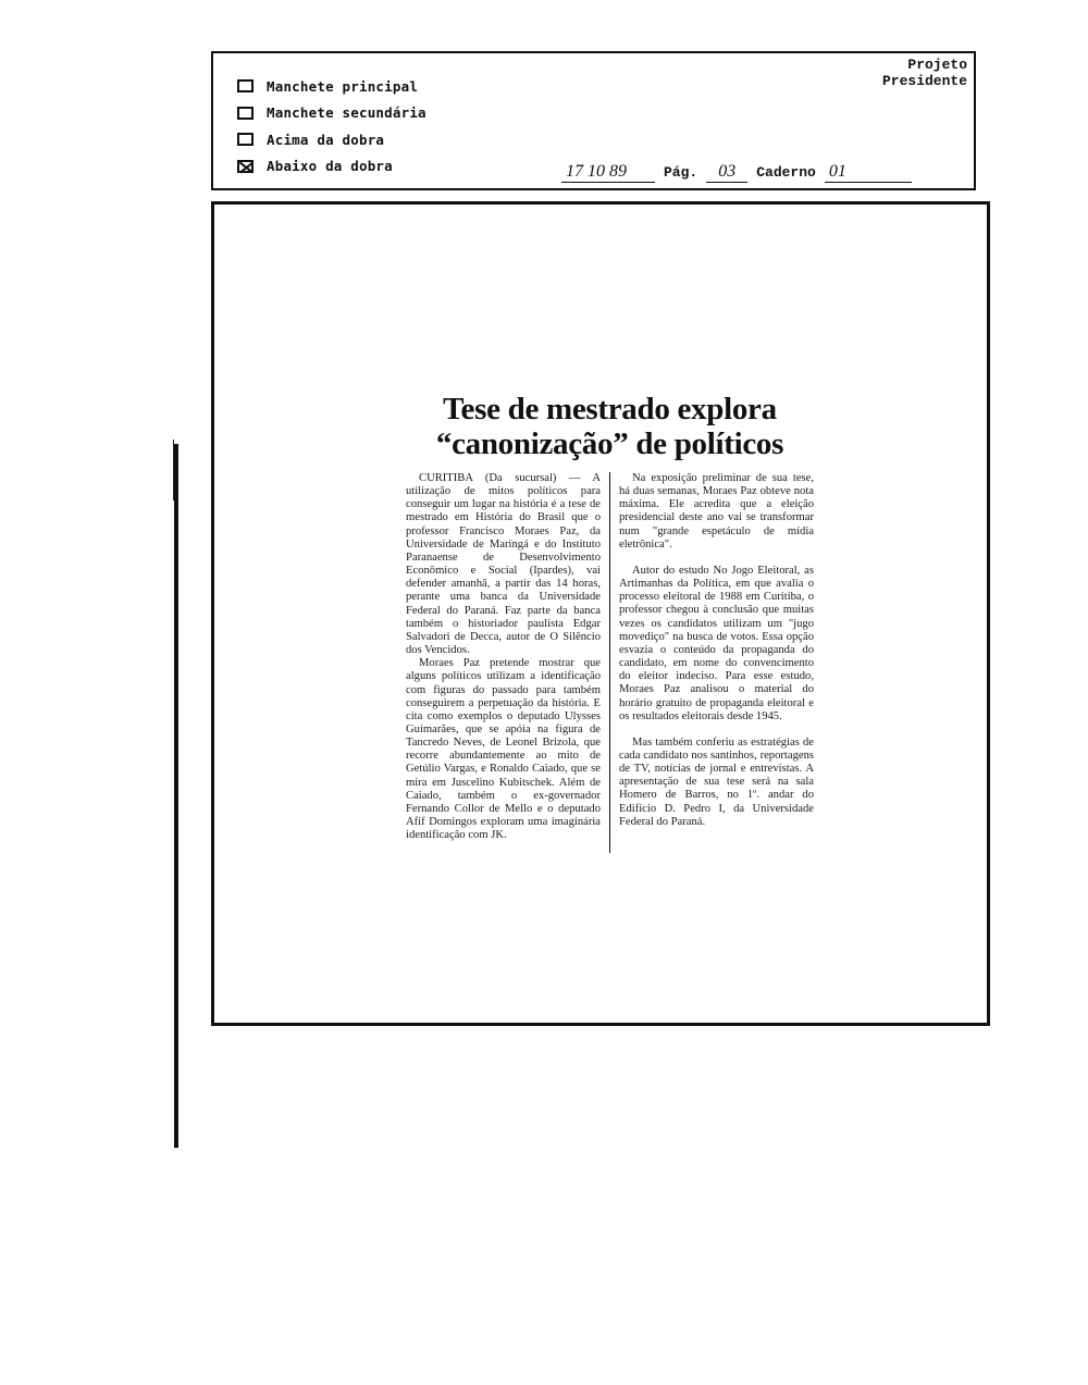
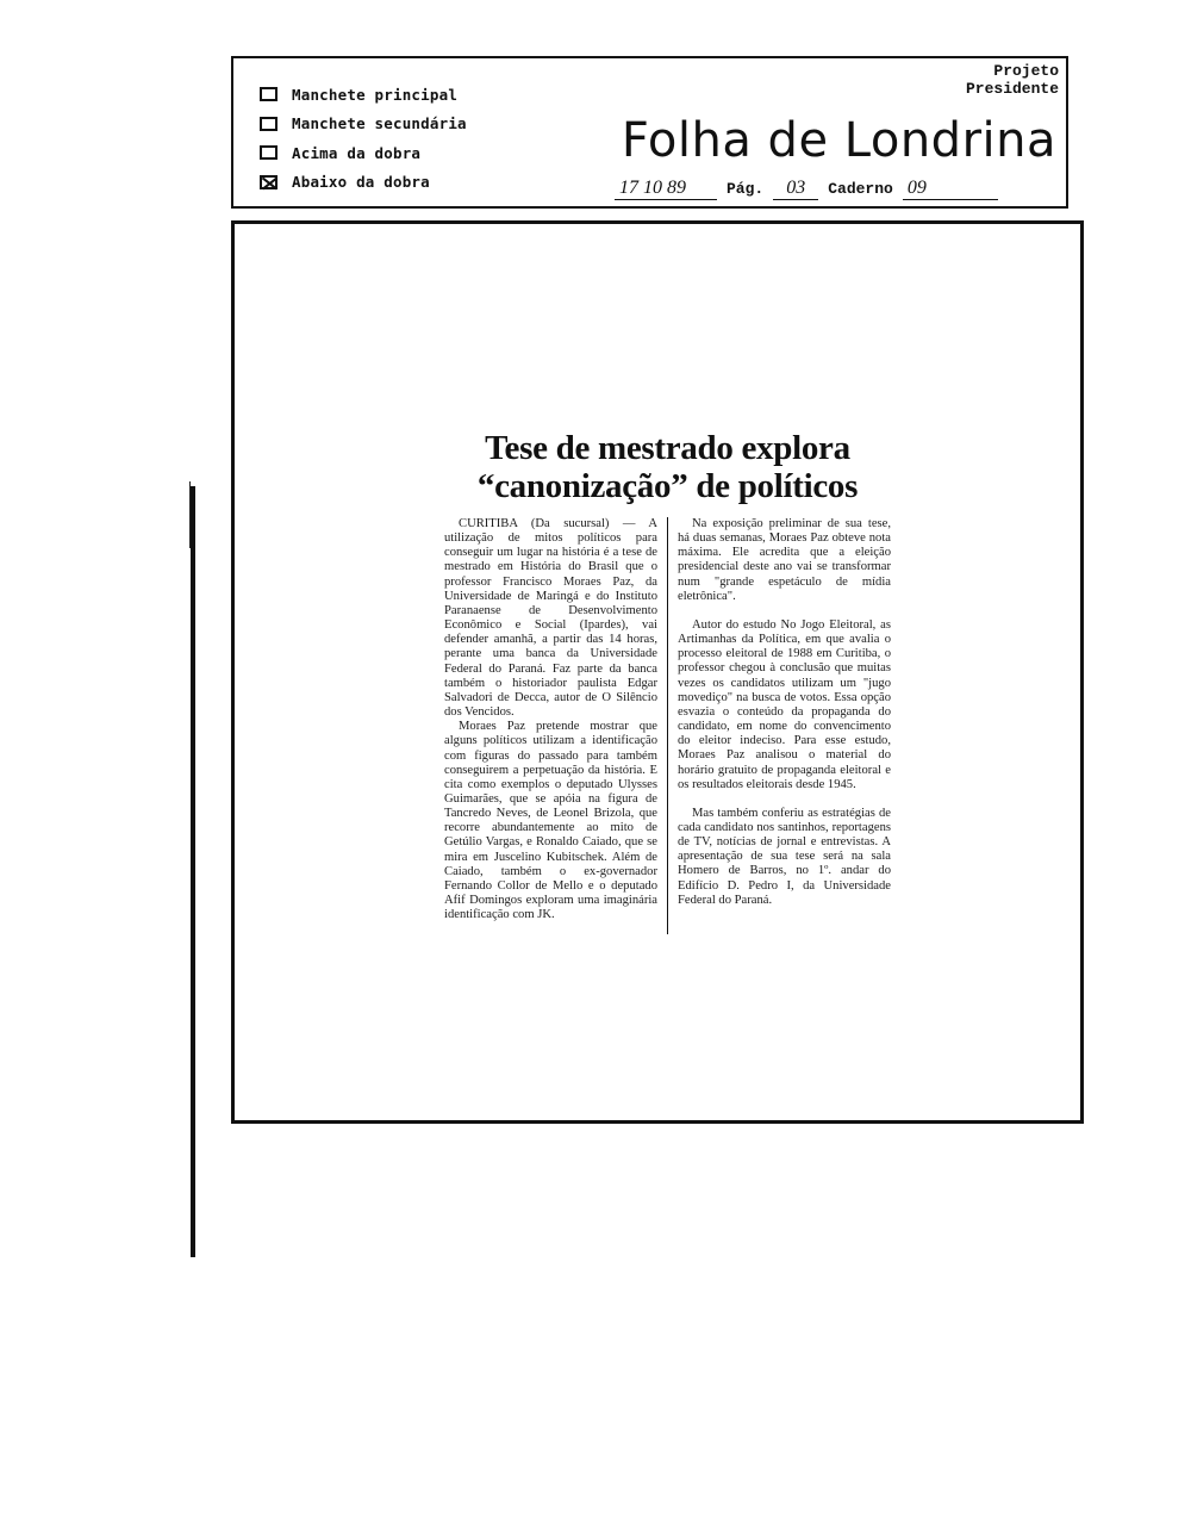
  Manchete principal
  Manchete secundária
  Acima da dobra
  Abaixo da dobra
  Projeto
  Presidente
+ Folha de Londrina
  17 10 89
  Pág.
  03
  Caderno
- 01
+ 09
  Tese de mestrado explora
  “canonização” de políticos
  CURITIBA (Da sucursal) — A utilização de mitos políticos para conseguir um lugar na história é a tese de mestrado em História do Brasil que o professor Francisco Moraes Paz, da Universidade de Maringá e do Instituto Paranaense de Desenvolvimento Econômico e Social (Ipardes), vai defender amanhã, a partir das 14 horas, perante uma banca da Universidade Federal do Paraná. Faz parte da banca também o historiador paulista Edgar Salvadori de Decca, autor de O Silêncio dos Vencidos.
  Moraes Paz pretende mostrar que alguns políticos utilizam a identificação com figuras do passado para também conseguirem a perpetuação da história. E cita como exemplos o deputado Ulysses Guimarães, que se apóia na figura de Tancredo Neves, de Leonel Brizola, que recorre abundantemente ao mito de Getúlio Vargas, e Ronaldo Caiado, que se mira em Juscelino Kubitschek. Além de Caiado, também o ex-governador Fernando Collor de Mello e o deputado Afif Domingos exploram uma imaginária identificação com JK.
  Na exposição preliminar de sua tese, há duas semanas, Moraes Paz obteve nota máxima. Ele acredita que a eleição presidencial deste ano vai se transformar num "grande espetáculo de mídia eletrônica".
  Autor do estudo No Jogo Eleitoral, as Artimanhas da Política, em que avalia o processo eleitoral de 1988 em Curitiba, o professor chegou à conclusão que muitas vezes os candidatos utilizam um "jugo movediço" na busca de votos. Essa opção esvazia o conteúdo da propaganda do candidato, em nome do convencimento do eleitor indeciso. Para esse estudo, Moraes Paz analisou o material do horário gratuito de propaganda eleitoral e os resultados eleitorais desde 1945.
  Mas também conferiu as estratégias de cada candidato nos santinhos, reportagens de TV, notícias de jornal e entrevistas. A apresentação de sua tese será na sala Homero de Barros, no 1º. andar do Edifício D. Pedro I, da Universidade Federal do Paraná.
